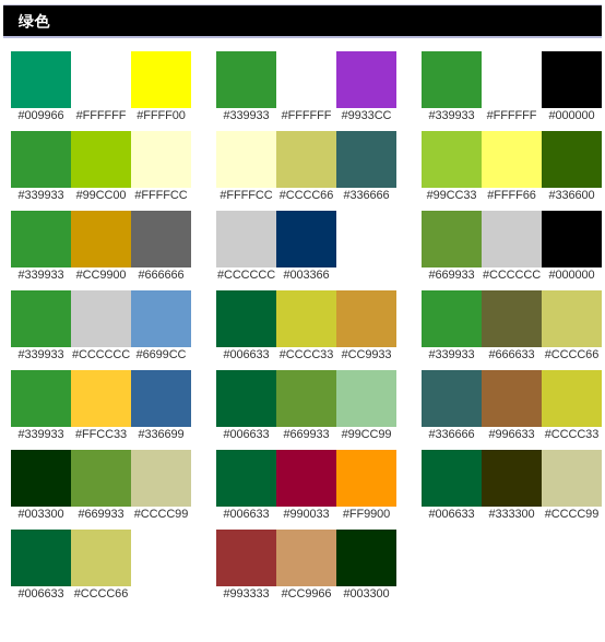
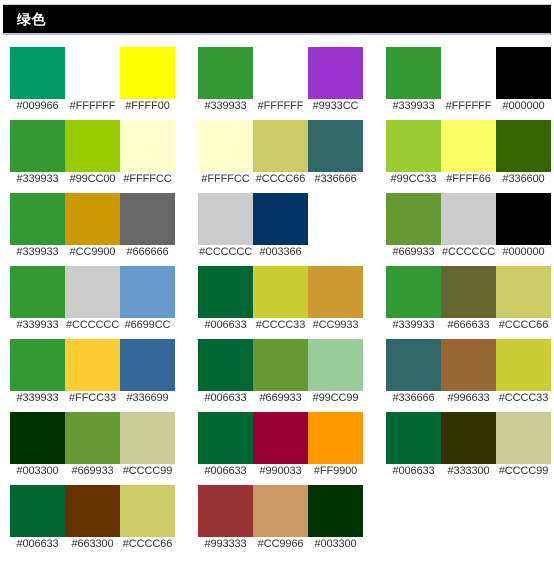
  绿色
  #009966
  #FFFFFF
  #FFFF00
  #339933
  #99CC00
  #FFFFCC
  #339933
  #CC9900
  #666666
  #339933
  #CCCCCC
  #6699CC
  #339933
  #FFCC33
  #336699
  #003300
  #669933
  #CCCC99
  #006633
+ #663300
  #CCCC66
  #339933
  #FFFFFF
  #9933CC
  #FFFFCC
  #CCCC66
  #336666
  #CCCCCC
  #003366
  #006633
  #CCCC33
  #CC9933
  #006633
  #669933
  #99CC99
  #006633
  #990033
  #FF9900
  #993333
  #CC9966
  #003300
  #339933
  #FFFFFF
  #000000
  #99CC33
  #FFFF66
  #336600
  #669933
  #CCCCCC
  #000000
  #339933
  #666633
  #CCCC66
  #336666
  #996633
  #CCCC33
  #006633
  #333300
  #CCCC99
